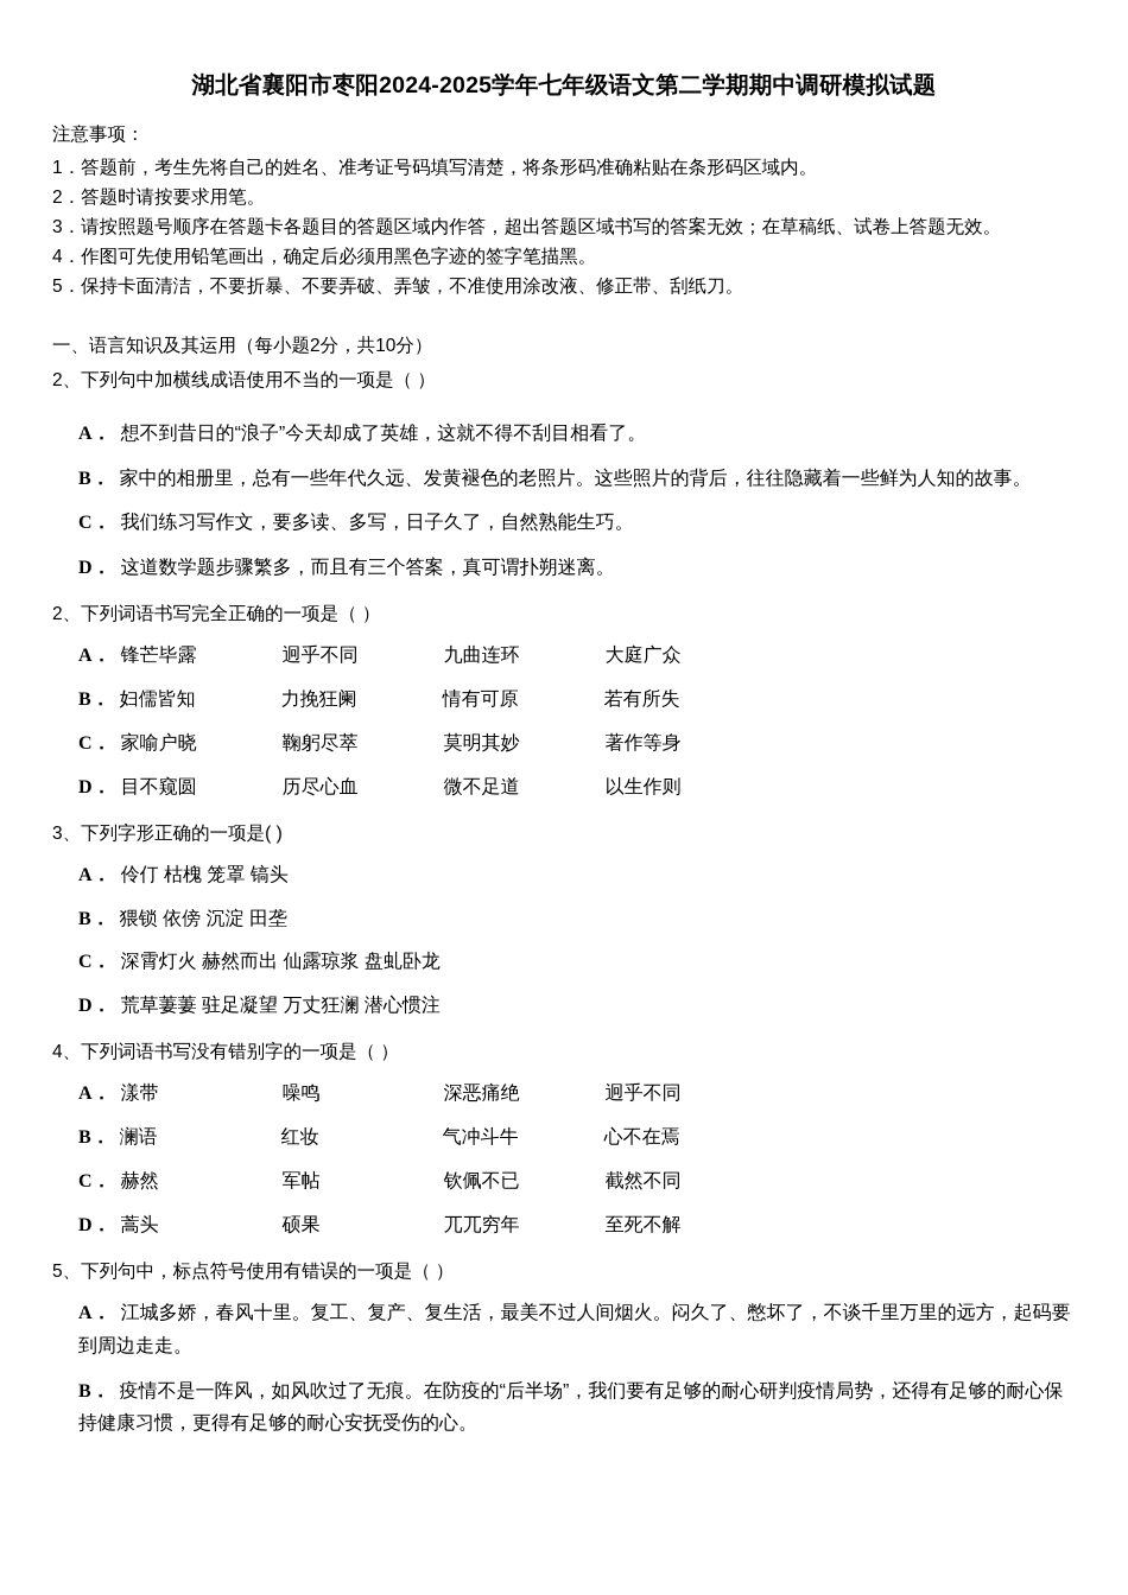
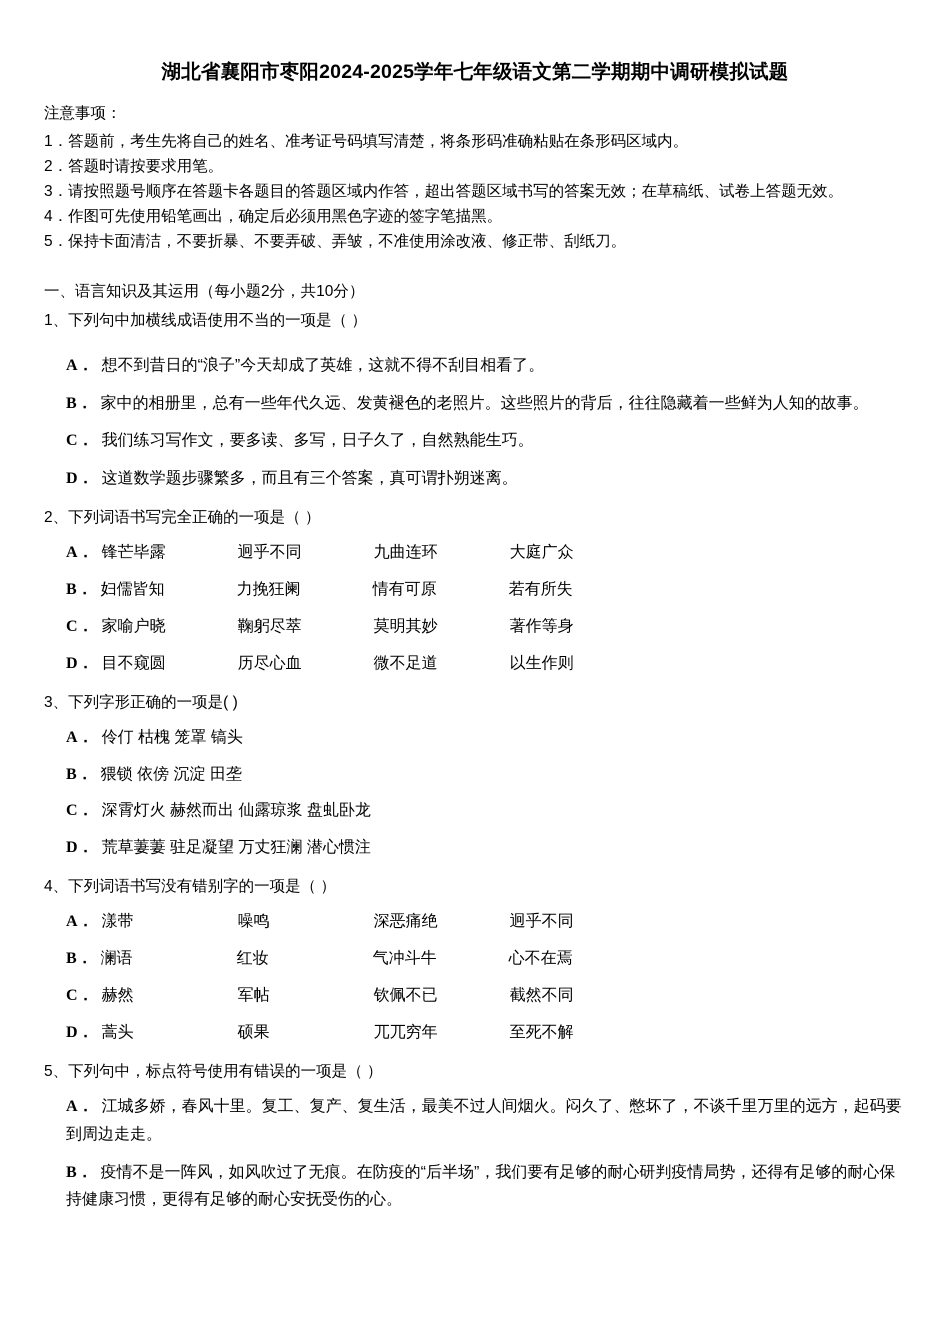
  湖北省襄阳市枣阳2024-2025学年七年级语文第二学期期中调研模拟试题
  注意事项：
  1．答题前，考生先将自己的姓名、准考证号码填写清楚，将条形码准确粘贴在条形码区域内。
  2．答题时请按要求用笔。
  3．请按照题号顺序在答题卡各题目的答题区域内作答，超出答题区域书写的答案无效；在草稿纸、试卷上答题无效。
  4．作图可先使用铅笔画出，确定后必须用黑色字迹的签字笔描黑。
  5．保持卡面清洁，不要折暴、不要弄破、弄皱，不准使用涂改液、修正带、刮纸刀。
  一、语言知识及其运用（每小题2分，共10分）
- 2、下列句中加横线成语使用不当的一项是（ ）
+ 1、下列句中加横线成语使用不当的一项是（ ）
  A． 想不到昔日的“浪子”今天却成了英雄，这就不得不刮目相看了。
  B． 家中的相册里，总有一些年代久远、发黄褪色的老照片。这些照片的背后，往往隐藏着一些鲜为人知的故事。
  C． 我们练习写作文，要多读、多写，日子久了，自然熟能生巧。
  D． 这道数学题步骤繁多，而且有三个答案，真可谓扑朔迷离。
  2、下列词语书写完全正确的一项是（ ）
  A．
  锋芒毕露
  迥乎不同
  九曲连环
  大庭广众
  B．
  妇儒皆知
  力挽狂阑
  情有可原
  若有所失
  C．
  家喻户晓
  鞠躬尽萃
  莫明其妙
  著作等身
  D．
  目不窥圆
  历尽心血
  微不足道
  以生作则
  3、下列字形正确的一项是( )
  A． 伶仃 枯槐 笼罩 镐头
  B． 猥锁 依傍 沉淀 田垄
  C． 深霄灯火 赫然而出 仙露琼浆 盘虬卧龙
  D． 荒草萋萋 驻足凝望 万丈狂澜 潜心惯注
  4、下列词语书写没有错别字的一项是（ ）
  A．
  漾带
  噪鸣
  深恶痛绝
  迥乎不同
  B．
  澜语
  红妆
  气冲斗牛
  心不在焉
  C．
  赫然
  军帖
  钦佩不已
  截然不同
  D．
  蒿头
  硕果
  兀兀穷年
  至死不解
  5、下列句中，标点符号使用有错误的一项是（ ）
  A． 江城多娇，春风十里。复工、复产、复生活，最美不过人间烟火。闷久了、憋坏了，不谈千里万里的远方，起码要到周边走走。
  B． 疫情不是一阵风，如风吹过了无痕。在防疫的“后半场”，我们要有足够的耐心研判疫情局势，还得有足够的耐心保持健康习惯，更得有足够的耐心安抚受伤的心。
